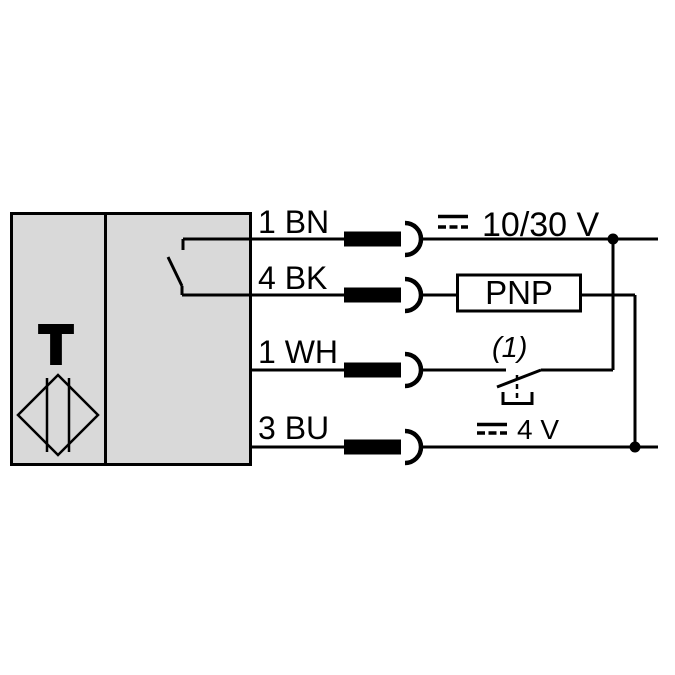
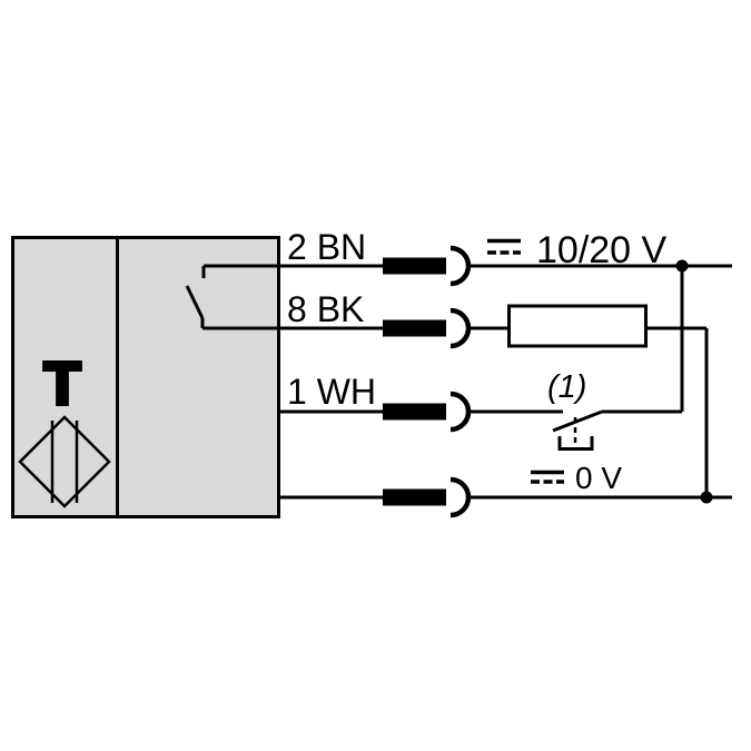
  T
- 1 BN
+ 2 BN
- 4 BK
+ 8 BK
  1 WH
- 3 BU
- 10/30 V
+ 10/20 V
- 4 V
+ 0 V
- PNP
  (1)
